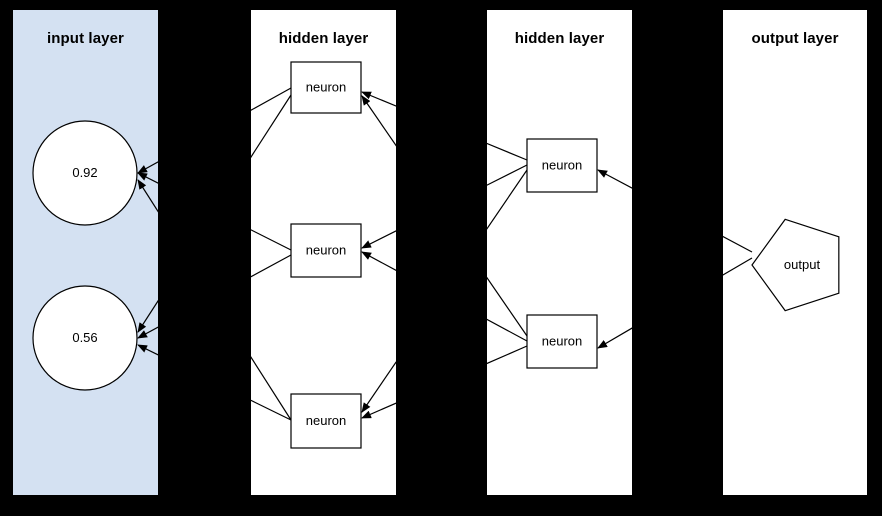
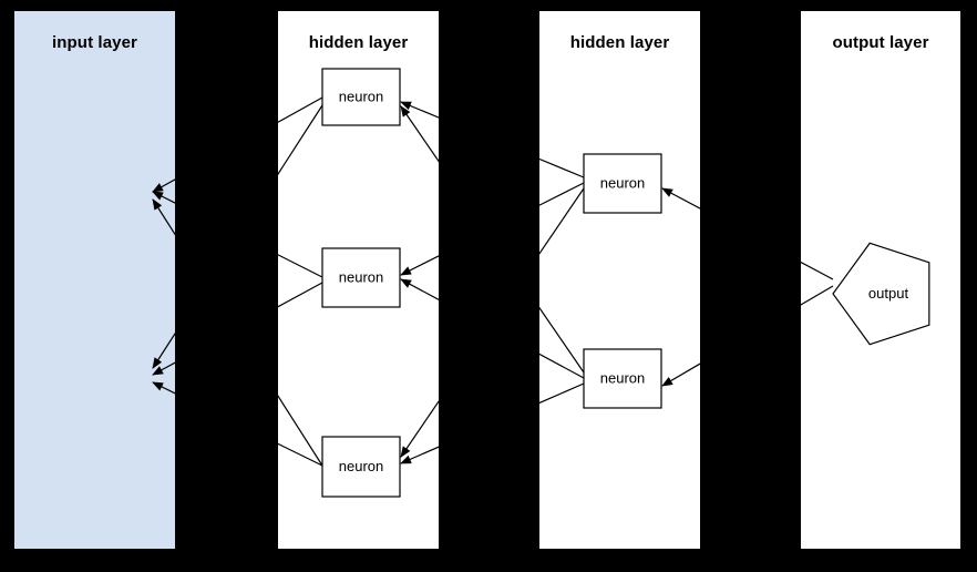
- 0.92
- 0.56
  input layer
  neuron
  neuron
  neuron
  hidden layer
  neuron
  neuron
  hidden layer
  output
  output layer
